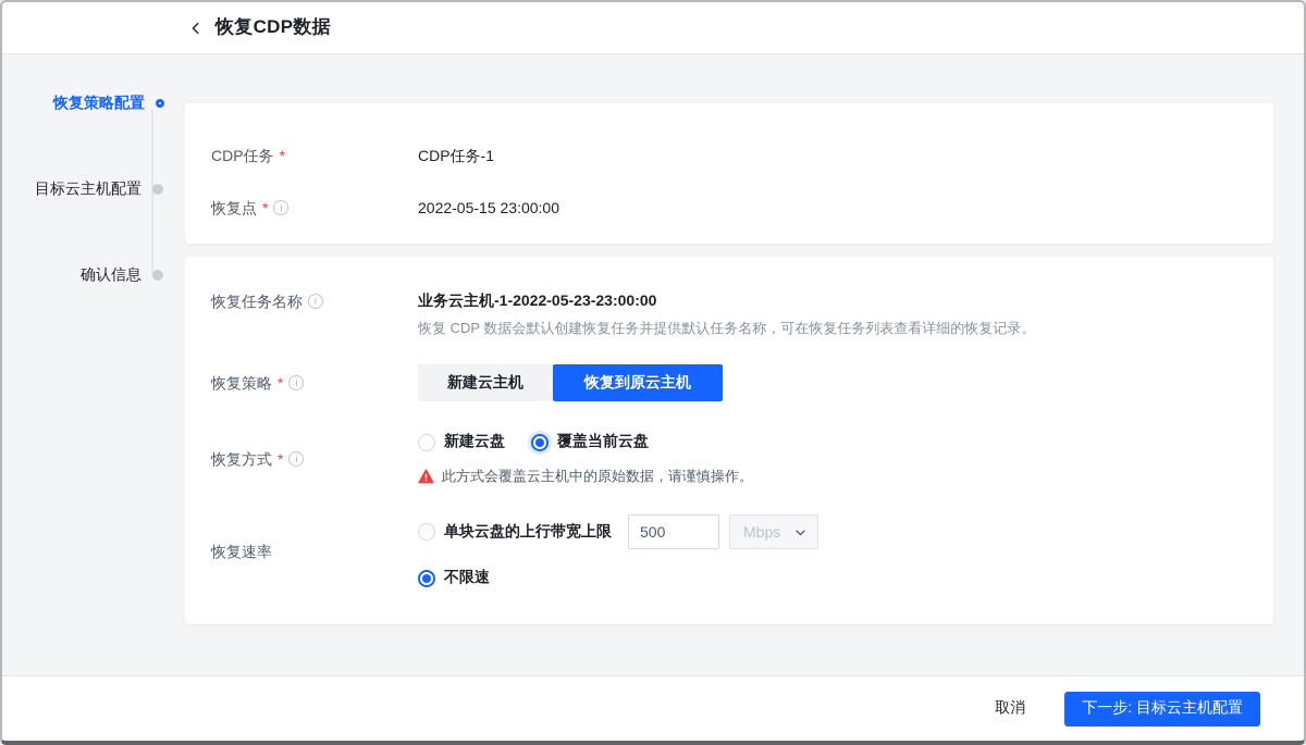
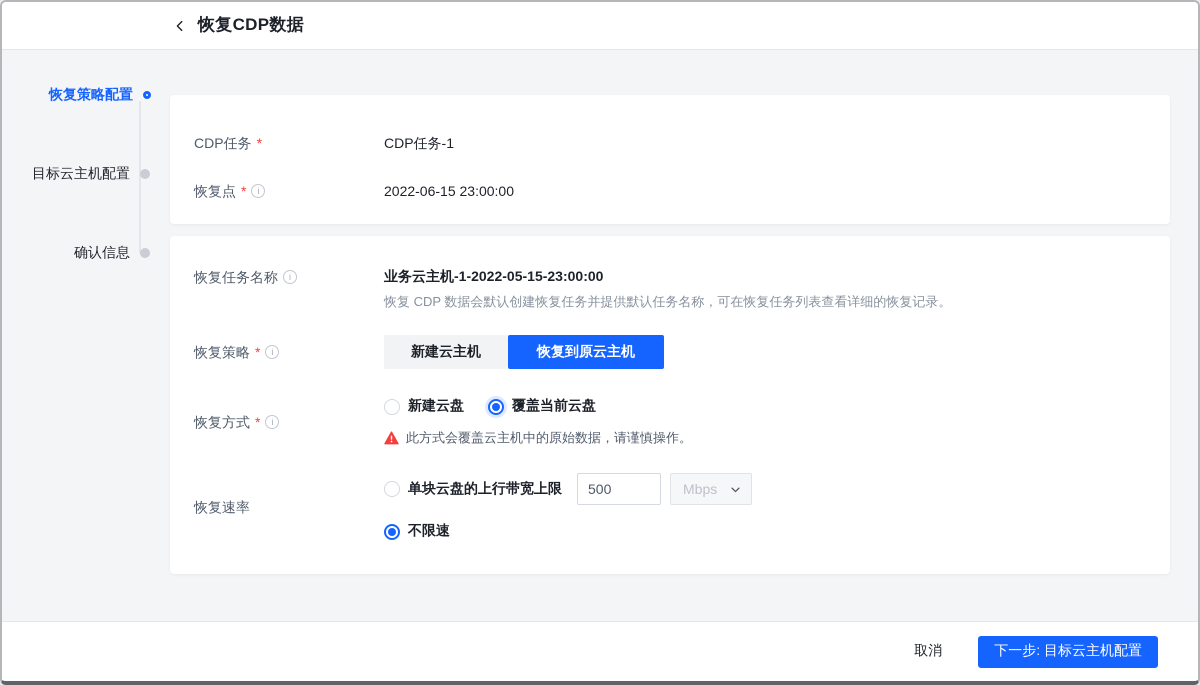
  恢复CDP数据
  恢复策略配置
  目标云主机配置
  确认信息
  CDP任务
  *
  CDP任务-1
  恢复点
  *
  i
- 2022-05-15 23:00:00
+ 2022-06-15 23:00:00
  恢复任务名称
  i
- 业务云主机-1-2022-05-23-23:00:00
+ 业务云主机-1-2022-05-15-23:00:00
  恢复 CDP 数据会默认创建恢复任务并提供默认任务名称，可在恢复任务列表查看详细的恢复记录。
  恢复策略
  *
  i
  新建云主机
  恢复到原云主机
  恢复方式
  *
  i
  新建云盘
  覆盖当前云盘
  此方式会覆盖云主机中的原始数据，请谨慎操作。
  恢复速率
  单块云盘的上行带宽上限
  500
  Mbps
  不限速
  取消
  下一步: 目标云主机配置
